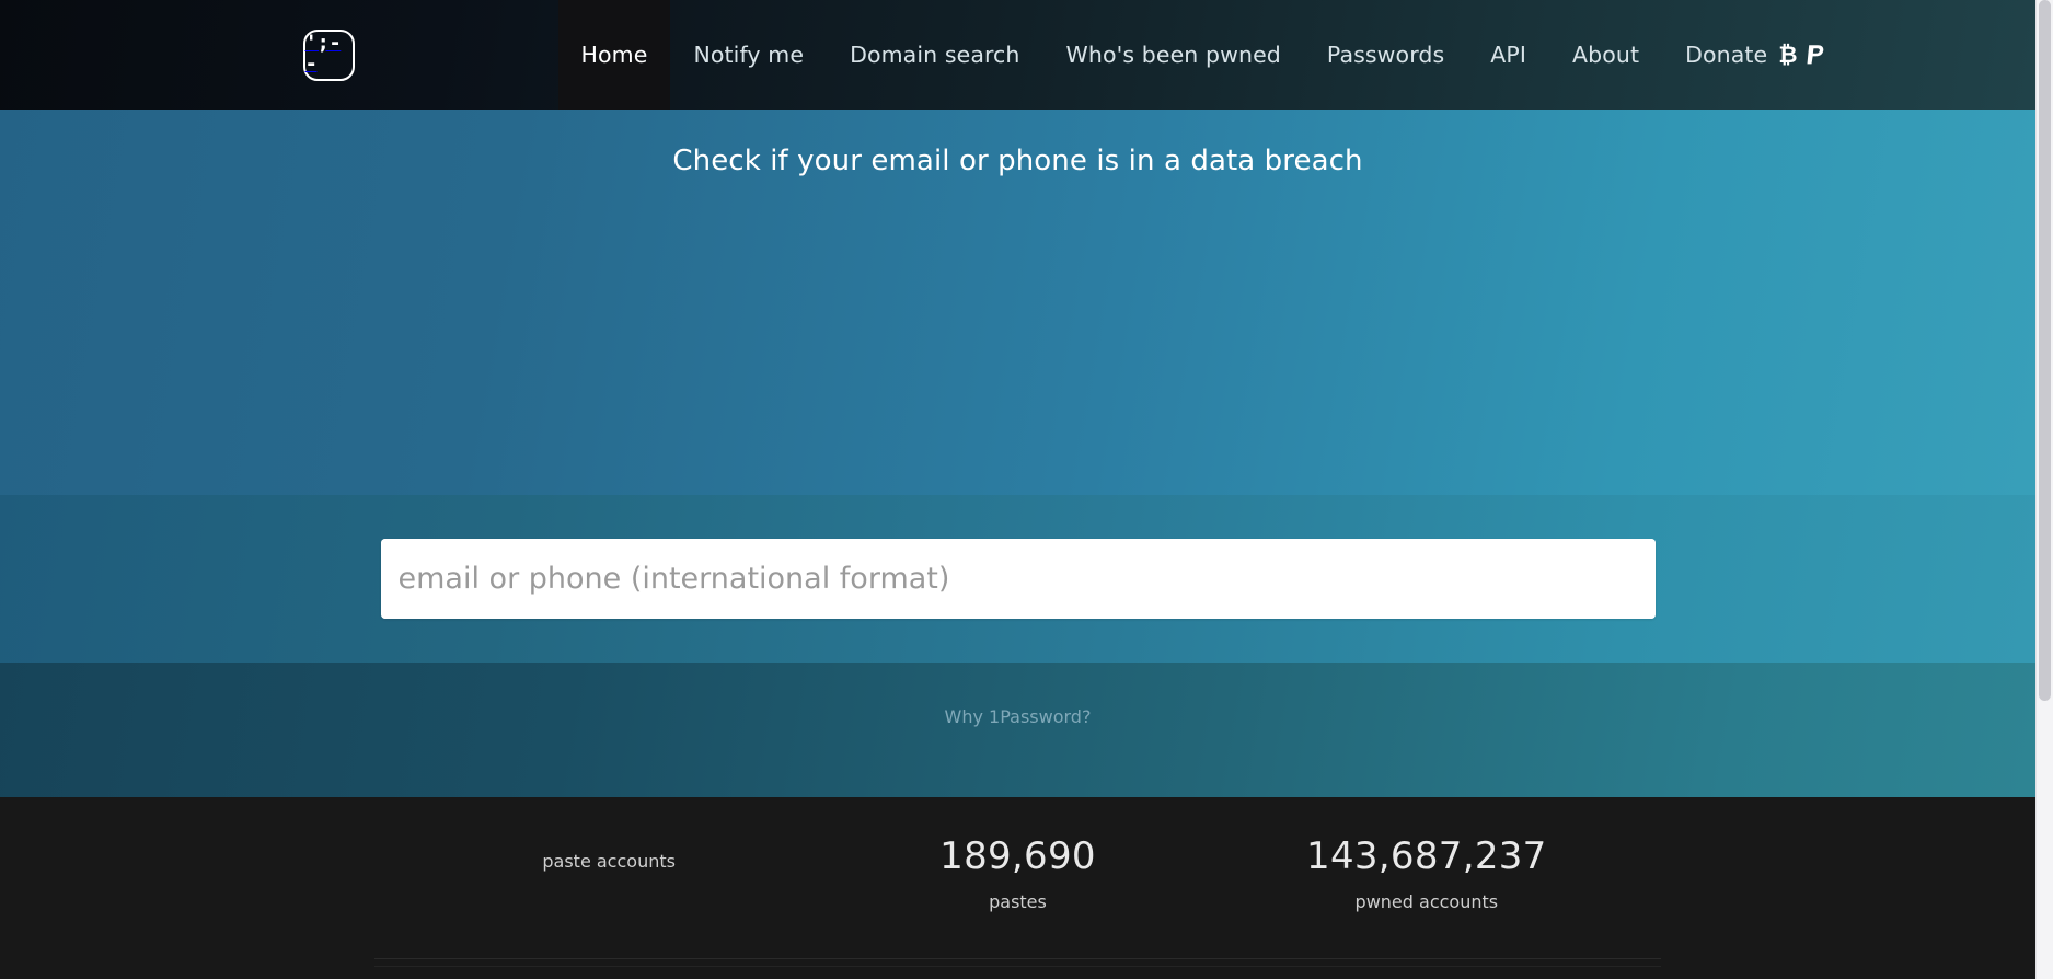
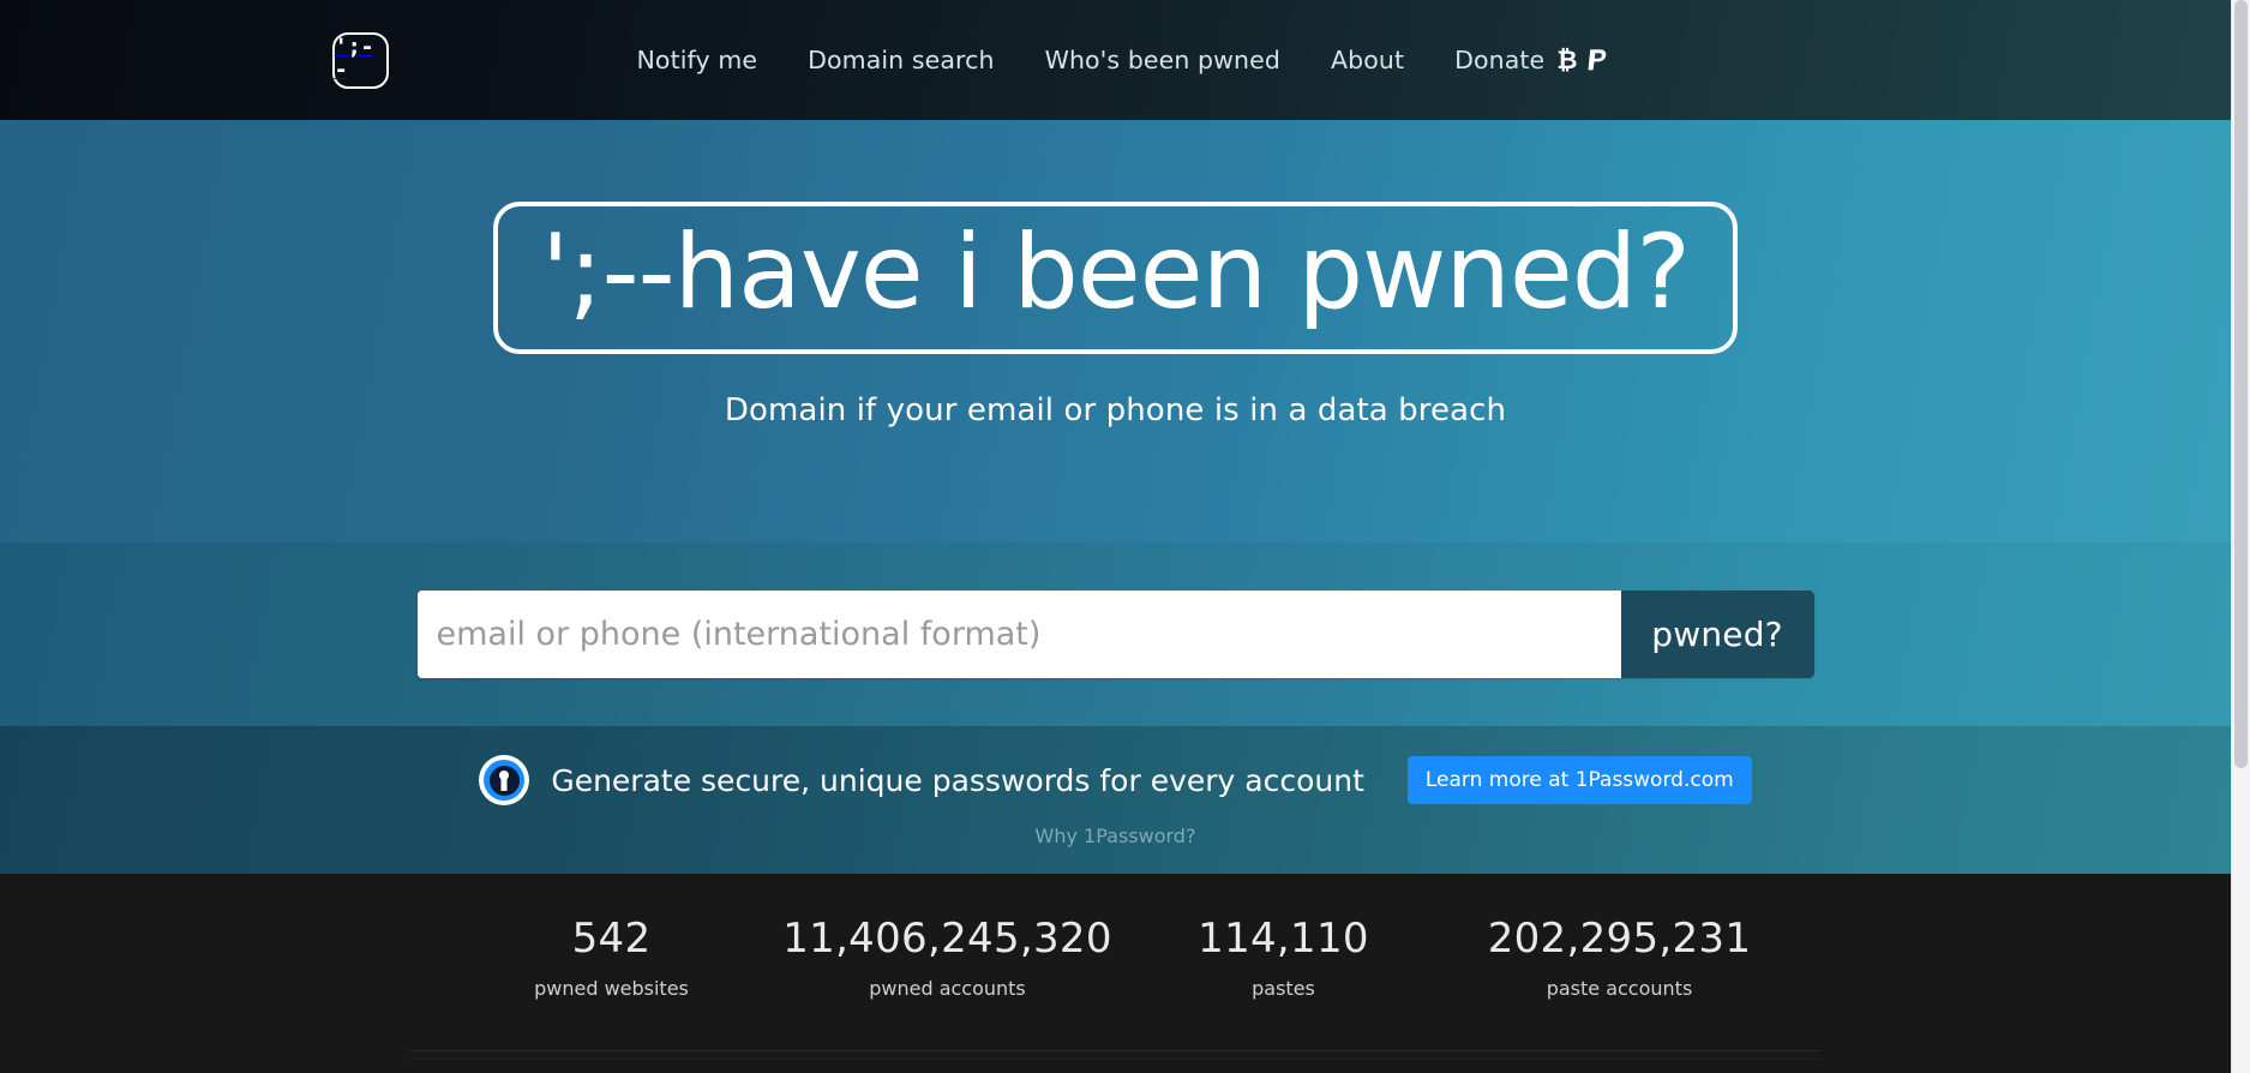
  ';--
- Home
  Notify me
  Domain search
  Who's been pwned
- Passwords
- API
  About
  Donate
  ₿
+ ';--have i been pwned?
- Check if your email or phone is in a data breach
+ Domain if your email or phone is in a data breach
  email or phone (international format)
+ pwned?
+ Generate secure, unique passwords for every account
+ Learn more at 1Password.com
  Why 1Password?
+ 542
+ pwned websites
+ 11,406,245,320
- paste accounts
+ pwned accounts
- 189,690
+ 114,110
  pastes
- 143,687,237
+ 202,295,231
- pwned accounts
+ paste accounts
